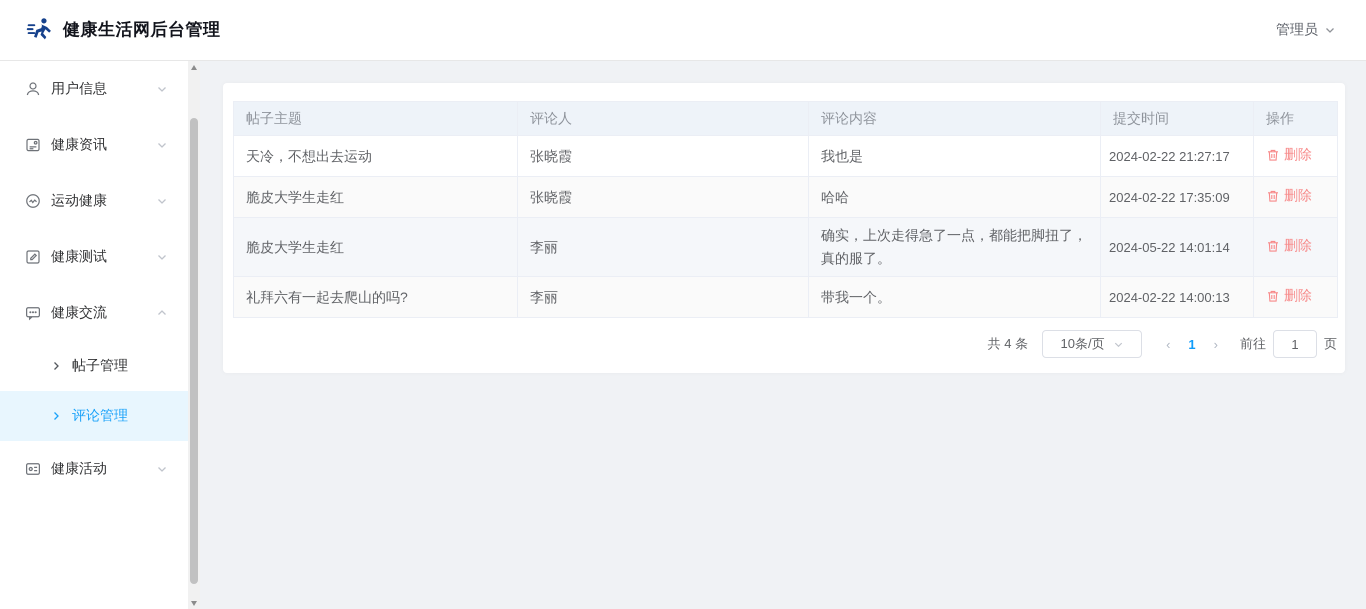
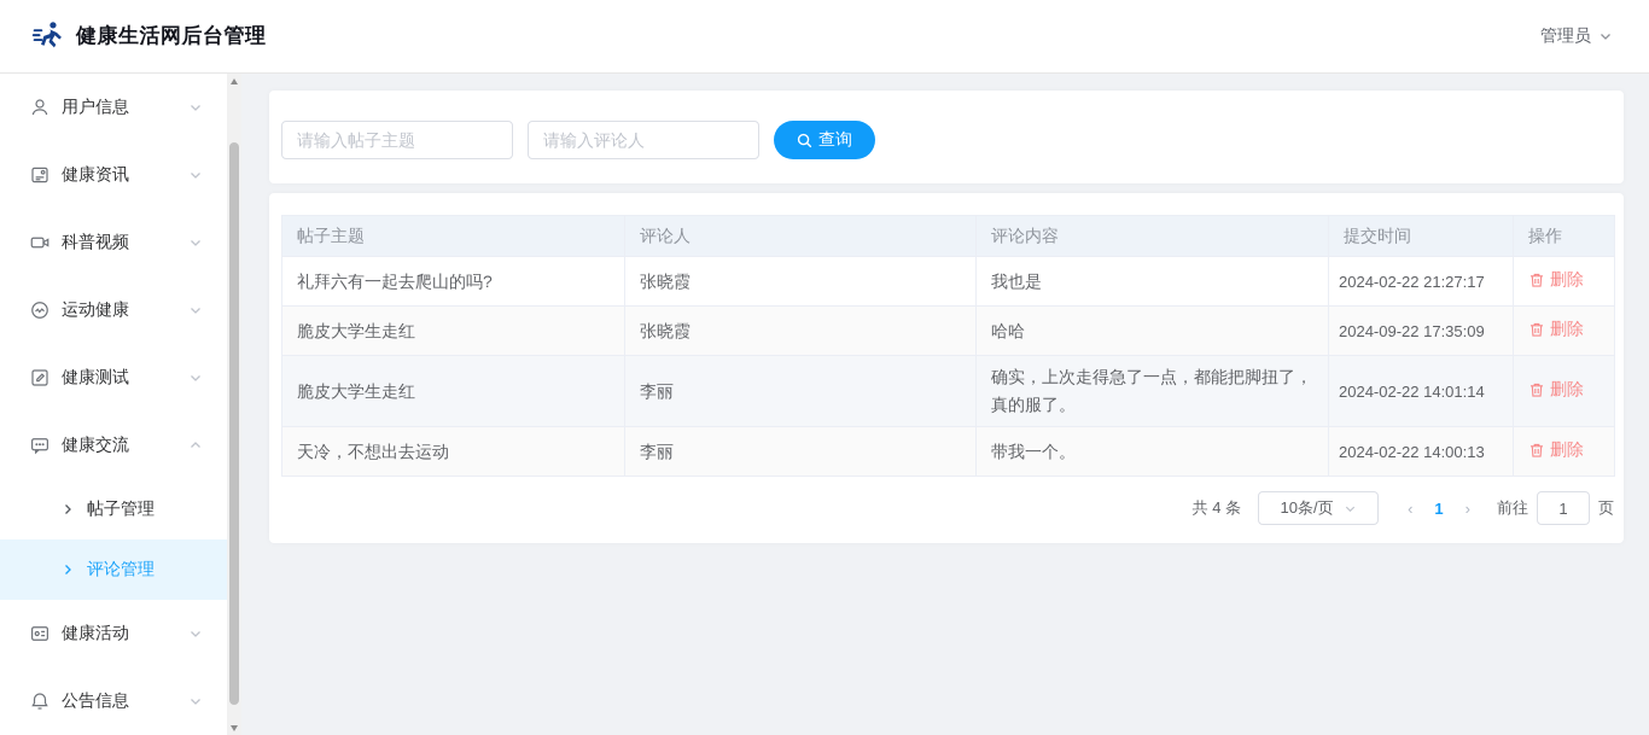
  健康生活网后台管理
  管理员
  用户信息
  健康资讯
+ 科普视频
  运动健康
  健康测试
  健康交流
  帖子管理
  评论管理
  健康活动
+ 公告信息
+ 请输入帖子主题
+ 请输入评论人
+ 查询
  帖子主题	评论人	评论内容	提交时间	操作
- 天冷，不想出去运动	张晓霞	我也是	2024-02-22 21:27:17	删除
+ 礼拜六有一起去爬山的吗?	张晓霞	我也是	2024-02-22 21:27:17	删除
- 脆皮大学生走红	张晓霞	哈哈	2024-02-22 17:35:09	删除
+ 脆皮大学生走红	张晓霞	哈哈	2024-09-22 17:35:09	删除
- 脆皮大学生走红	李丽	确实，上次走得急了一点，都能把脚扭了，真的服了。	2024-05-22 14:01:14	删除
+ 脆皮大学生走红	李丽	确实，上次走得急了一点，都能把脚扭了，真的服了。	2024-02-22 14:01:14	删除
- 礼拜六有一起去爬山的吗?	李丽	带我一个。	2024-02-22 14:00:13	删除
+ 天冷，不想出去运动	李丽	带我一个。	2024-02-22 14:00:13	删除
  共 4 条
  10条/页
  ‹
  1
  ›
  前往
  1
  页
